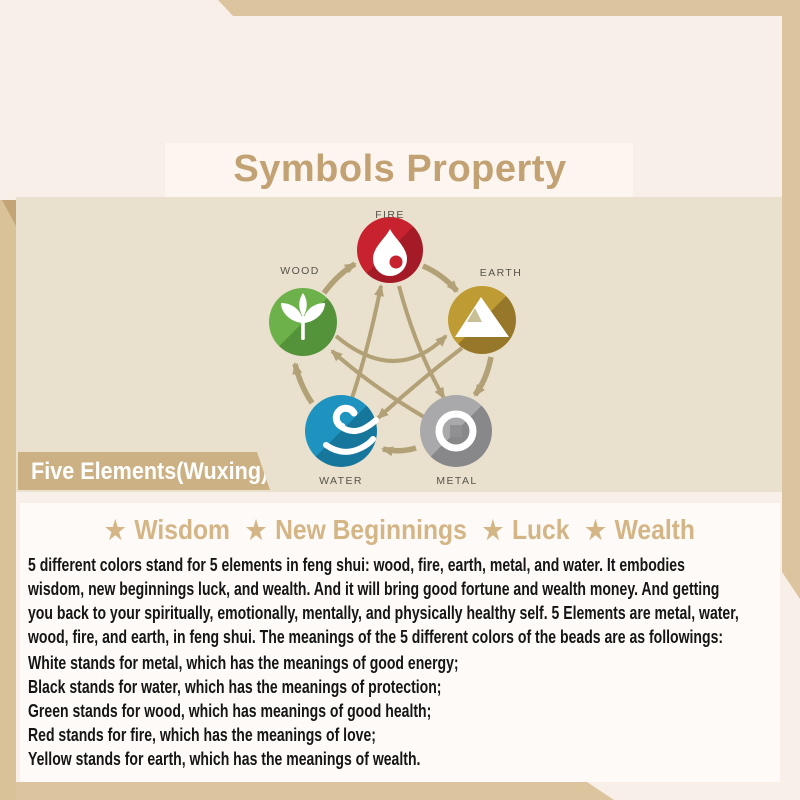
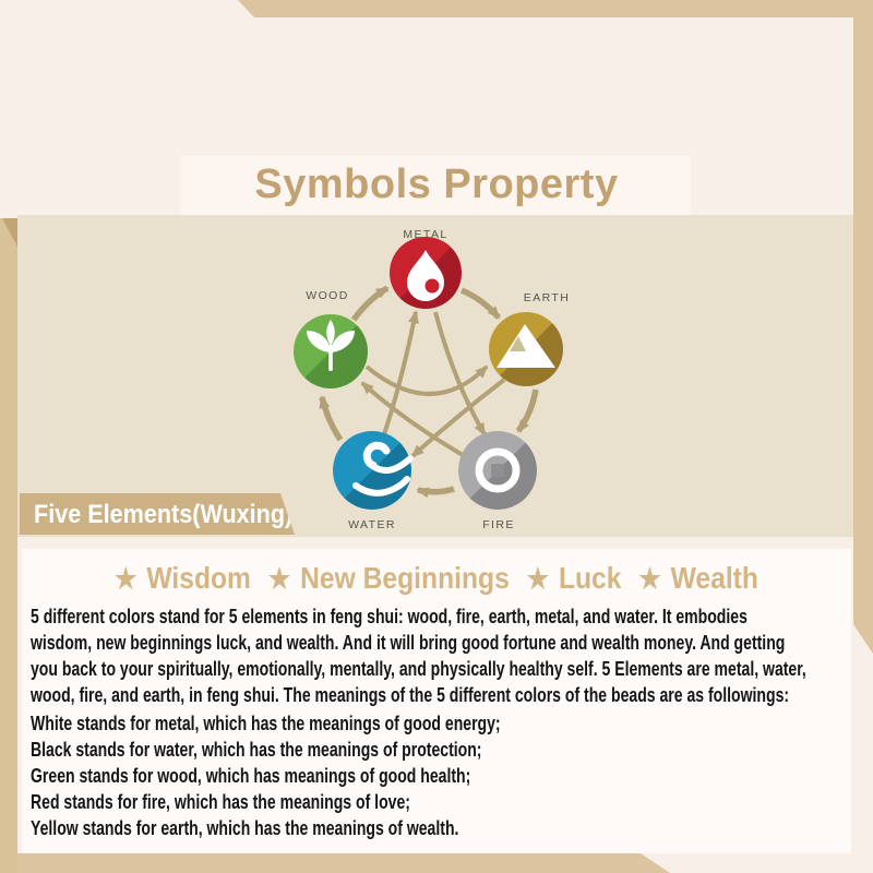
  Symbols Property
- FIRE
+ METAL
  EARTH
- METAL
+ FIRE
  WATER
  WOOD
  Five Elements(Wuxing
  ★ Wisdom
  ★ New Beginnings
  ★ Luck
  ★ Wealth
  5 different colors stand for 5 elements in feng shui: wood, fire, earth, metal, and water. It embodies
  wisdom, new beginnings luck, and wealth. And it will bring good fortune and wealth money. And getting
  you back to your spiritually, emotionally, mentally, and physically healthy self. 5 Elements are metal, water,
  wood, fire, and earth, in feng shui. The meanings of the 5 different colors of the beads are as followings:
  White stands for metal, which has the meanings of good energy;
  Black stands for water, which has the meanings of protection;
  Green stands for wood, which has meanings of good health;
  Red stands for fire, which has the meanings of love;
  Yellow stands for earth, which has the meanings of wealth.
